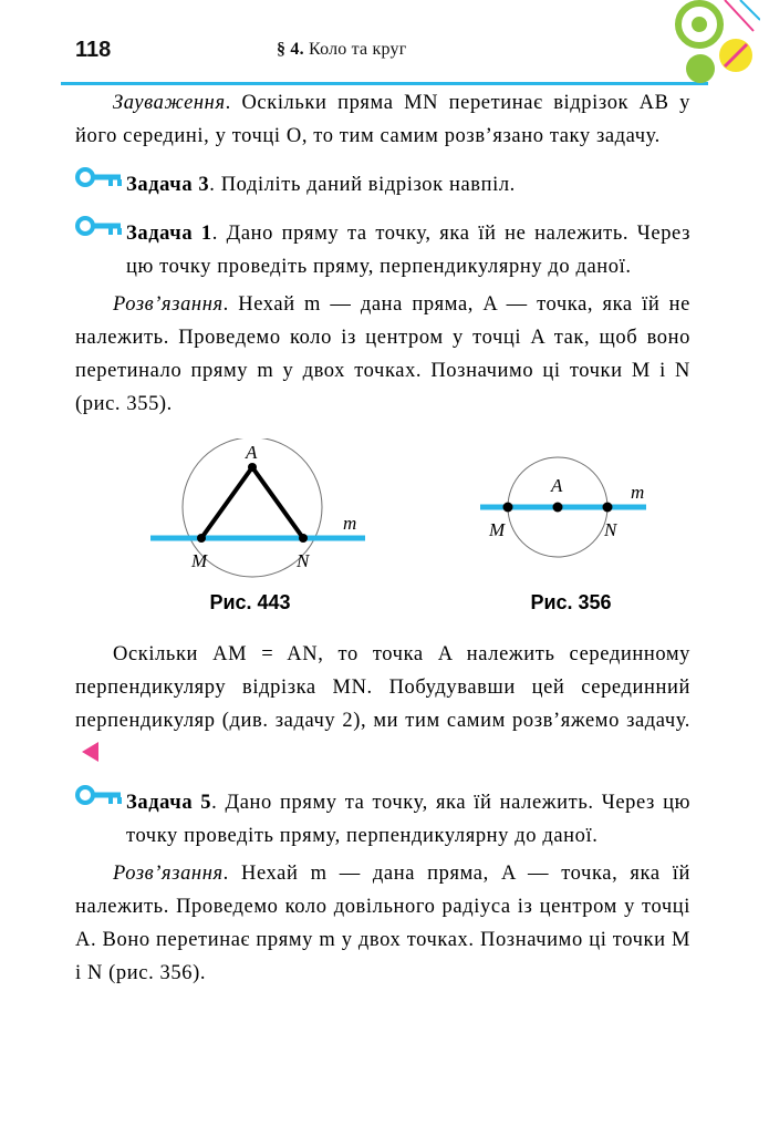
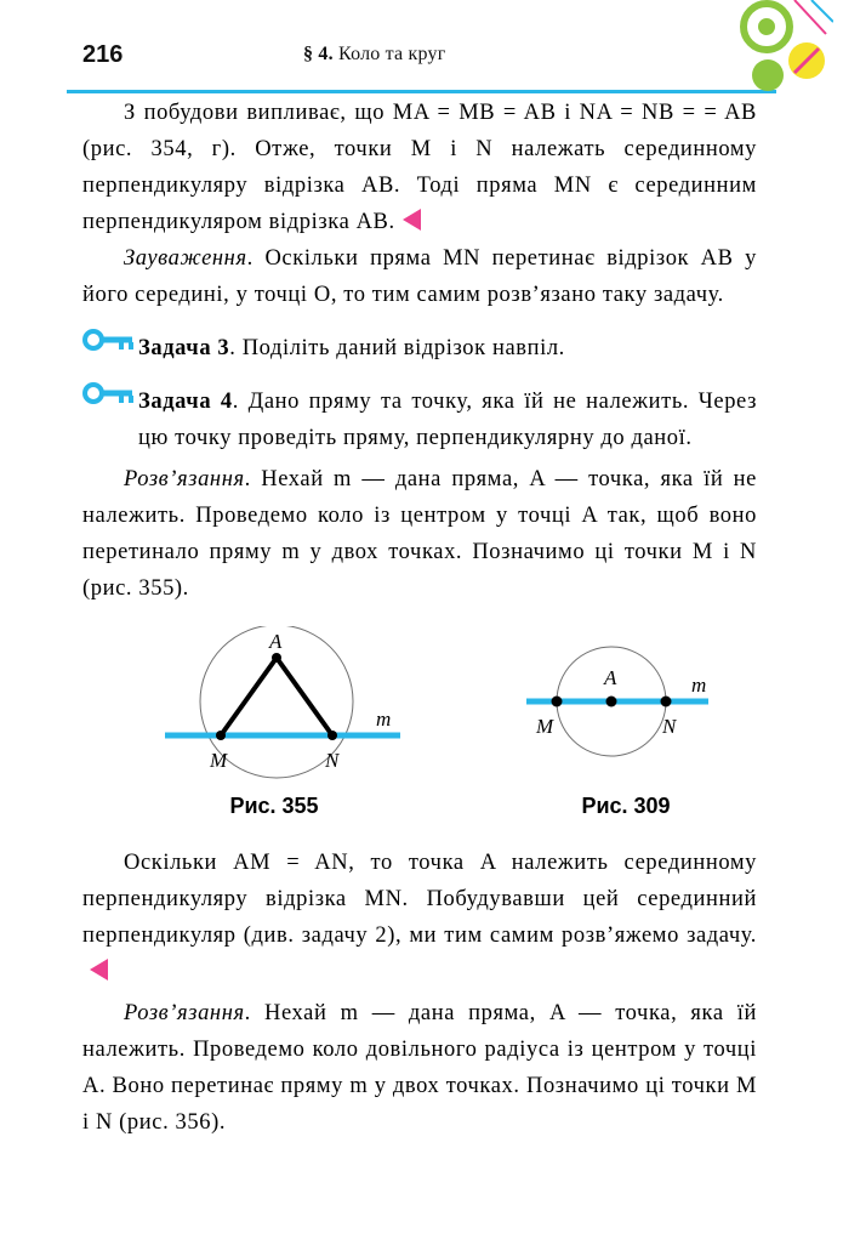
- 118
+ 216
  § 4. Коло та круг
+ З побудови випливає, що MA = MB = AB і NA = NB = = AB (рис. 354, г). Отже, точки M і N належать серединному перпендикуляру відрізка AB. Тоді пряма MN є серединним перпендикуляром відрізка AB.
  Зауваження. Оскільки пряма MN перетинає відрізок AB у його середині, у точці O, то тим самим розв’язано таку задачу.
  Задача 3. Поділіть даний відрізок навпіл.
- Задача 1. Дано пряму та точку, яка їй не належить. Через цю точку проведіть пряму, перпендикулярну до даної.
+ Задача 4. Дано пряму та точку, яка їй не належить. Через цю точку проведіть пряму, перпендикулярну до даної.
  Розв’язання. Нехай m — дана пряма, A — точка, яка їй не належить. Проведемо коло із центром у точці A так, щоб воно перетинало пряму m у двох точках. Позначимо ці точки M і N (рис. 355).
  A
  M
  N
  m
  A
  M
  N
  m
- Рис. 443
+ Рис. 355
- Рис. 356
+ Рис. 309
  Оскільки AM = AN, то точка A належить серединному перпендикуляру відрізка MN. Побудувавши цей серединний перпендикуляр (див. задачу 2), ми тим самим розв’яжемо задачу.
- Задача 5. Дано пряму та точку, яка їй належить. Через цю точку проведіть пряму, перпендикулярну до даної.
  Розв’язання. Нехай m — дана пряма, A — точка, яка їй належить. Проведемо коло довільного радіуса із центром у точці A. Воно перетинає пряму m у двох точках. Позначимо ці точки M і N (рис. 356).
